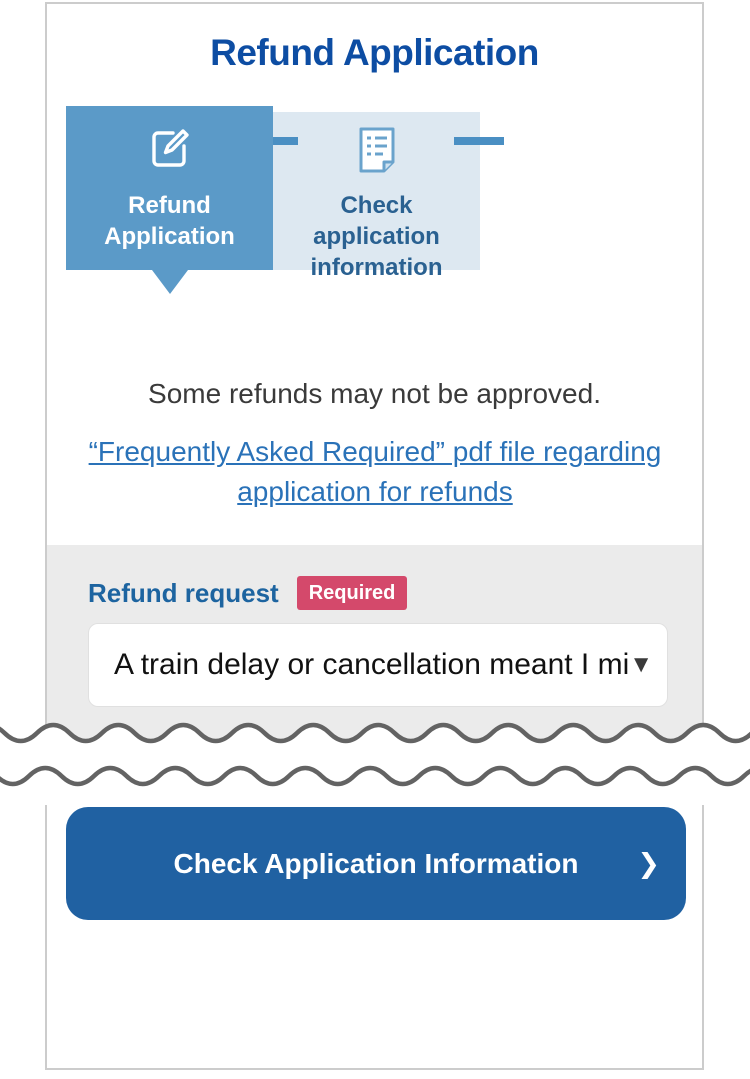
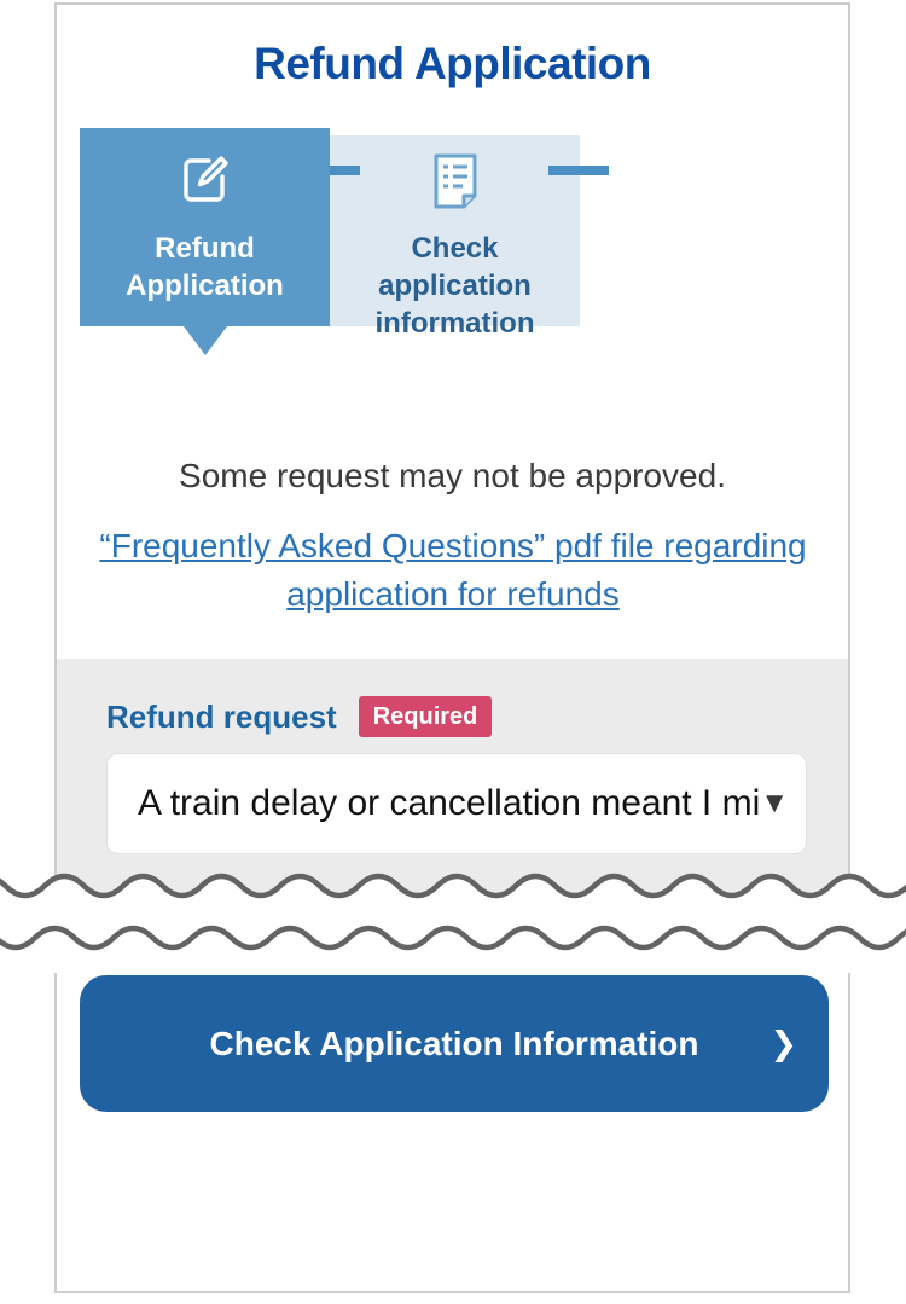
  Refund Application
  Check application information
  Refund Application
- Some refunds may not be approved.
+ Some request may not be approved.
- “Frequently Asked Required” pdf file regarding application for refunds
+ “Frequently Asked Questions” pdf file regarding application for refunds
  Refund request
  Required
  A train delay or cancellation meant I mi
  ▼
  Check Application Information
  ❯
